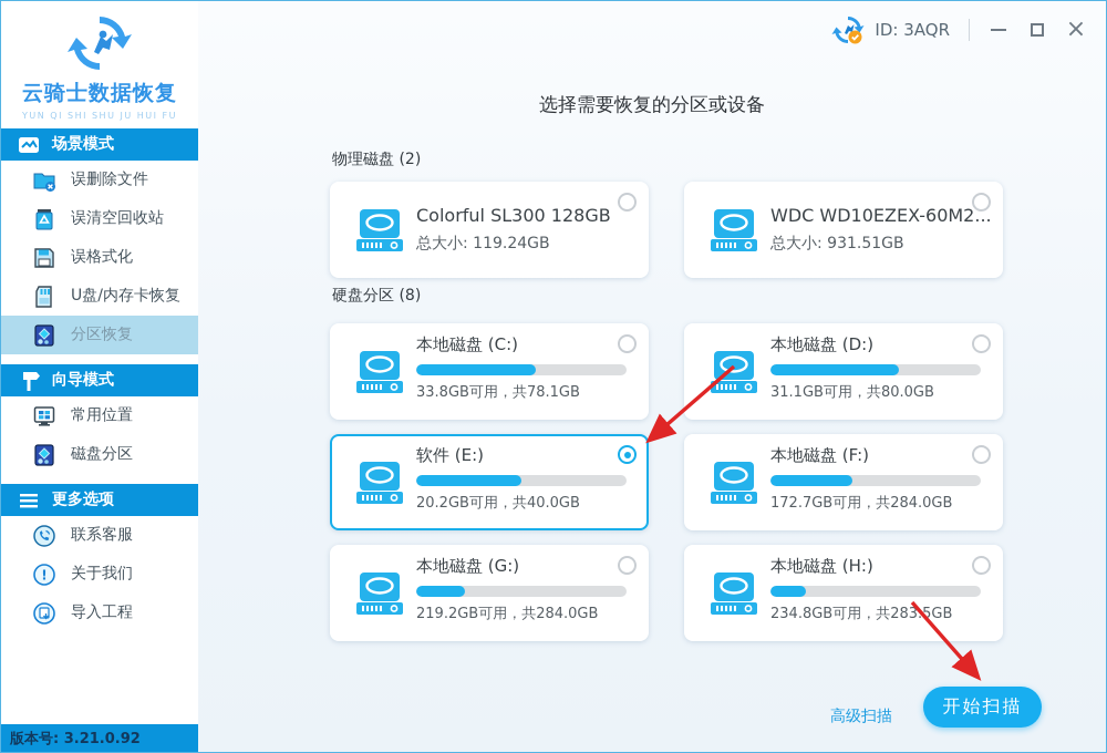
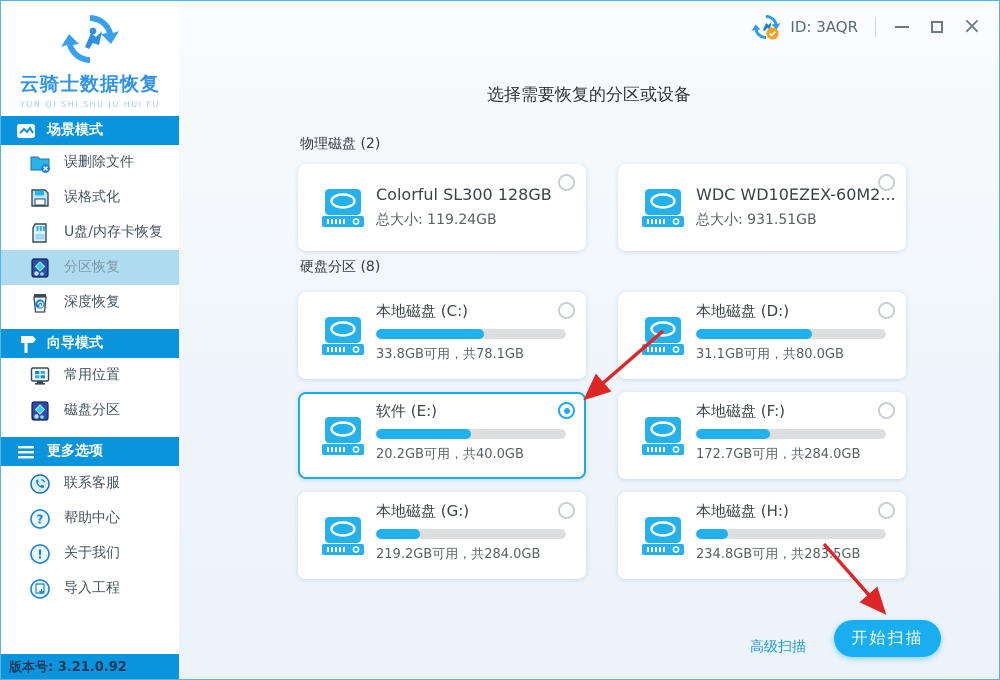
  云骑士数据恢复
  YUN QI SHI SHU JU HUI FU
  场景模式
  误删除文件
- 误清空回收站
  误格式化
  U盘/内存卡恢复
  分区恢复
+ 深度恢复
  向导模式
  常用位置
  磁盘分区
  更多选项
  联系客服
+ ?
+ 帮助中心
  !
  关于我们
  导入工程
  版本号: 3.21.0.92
  ID: 3AQR
  ×
  选择需要恢复的分区或设备
  物理磁盘 (2)
  Colorful SL300 128GB
  总大小: 119.24GB
  WDC WD10EZEX-60M2...
  总大小: 931.51GB
  硬盘分区 (8)
  本地磁盘 (C:)
  33.8GB可用，共78.1GB
  本地磁盘 (D:)
  31.1GB可用，共80.0GB
  软件 (E:)
  20.2GB可用，共40.0GB
  本地磁盘 (F:)
  172.7GB可用，共284.0GB
  本地磁盘 (G:)
  219.2GB可用，共284.0GB
  本地磁盘 (H:)
  234.8GB可用，共2835GB
  高级扫描
  开始扫描
